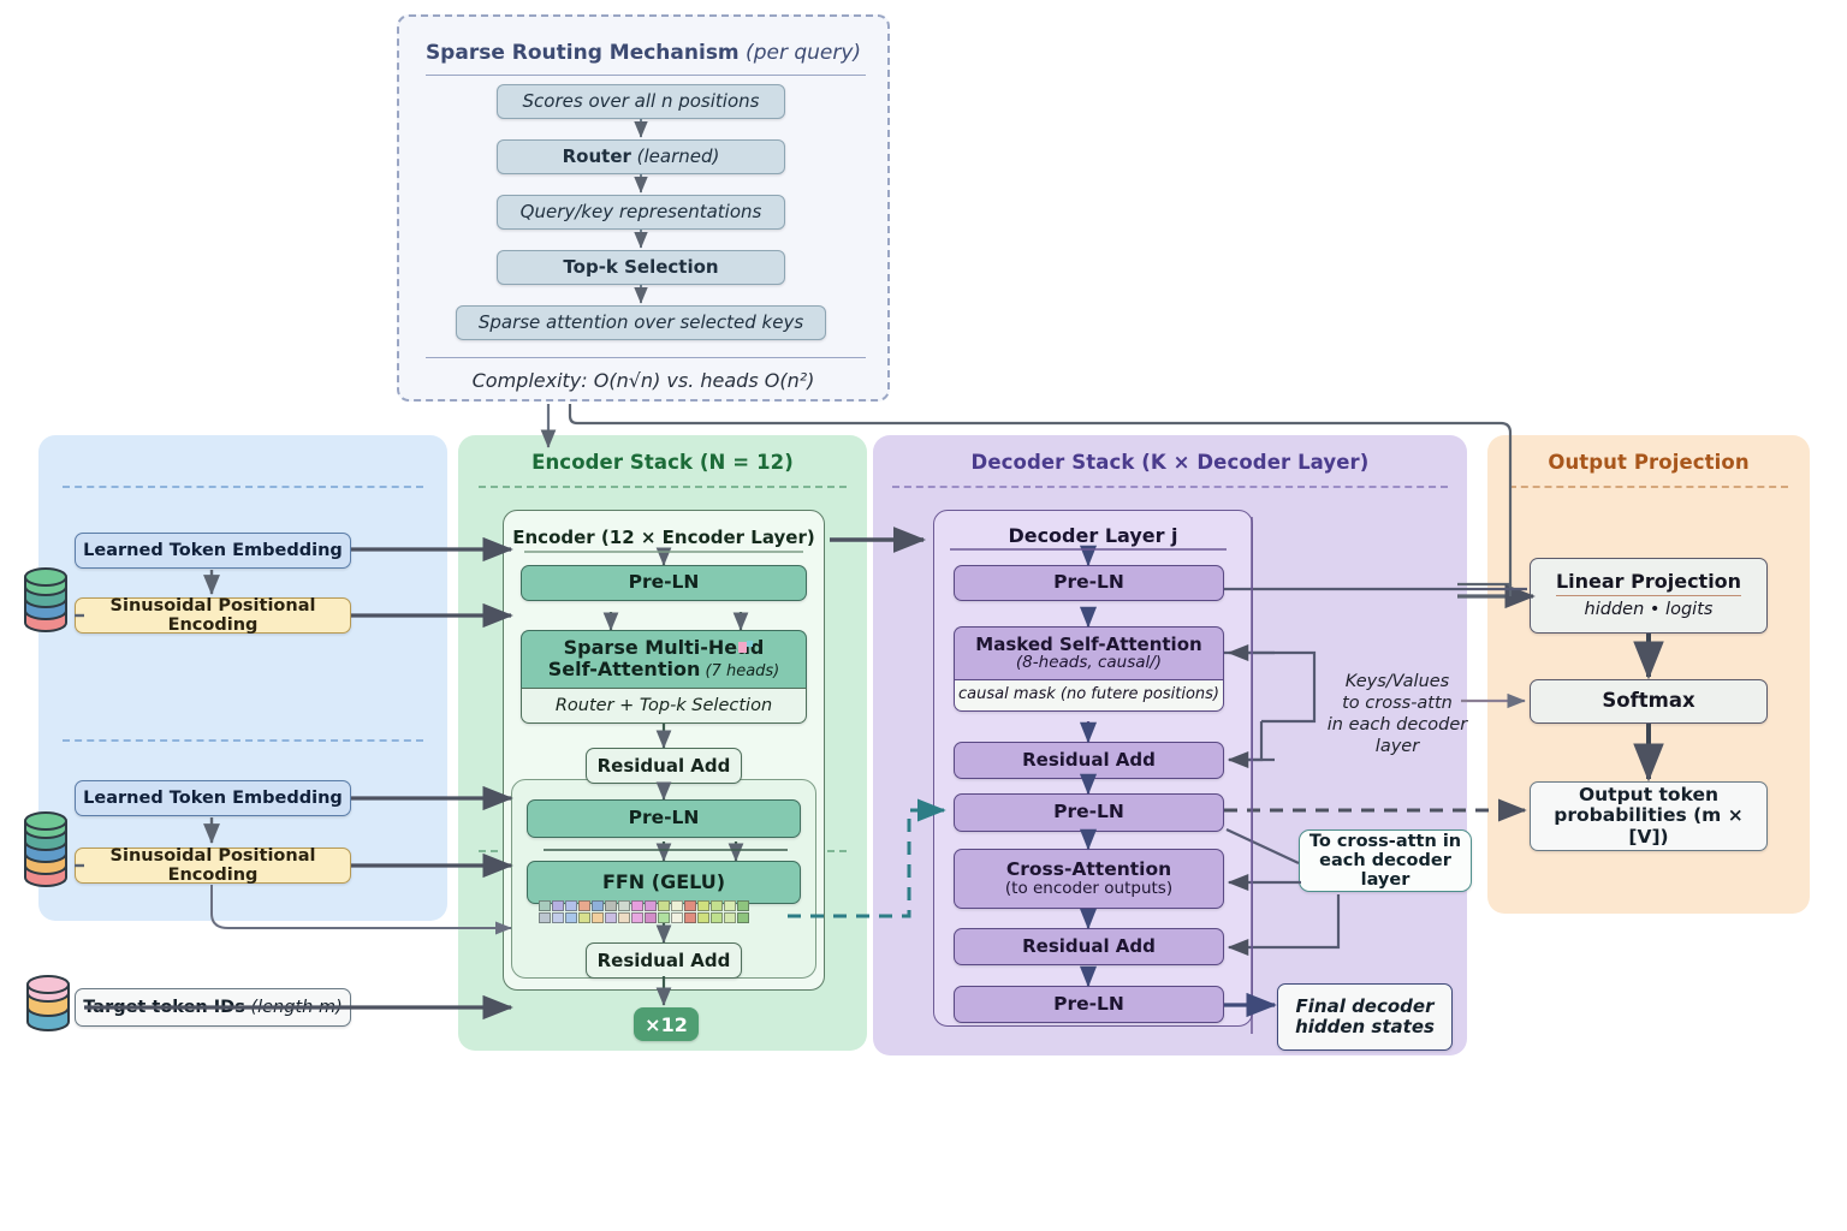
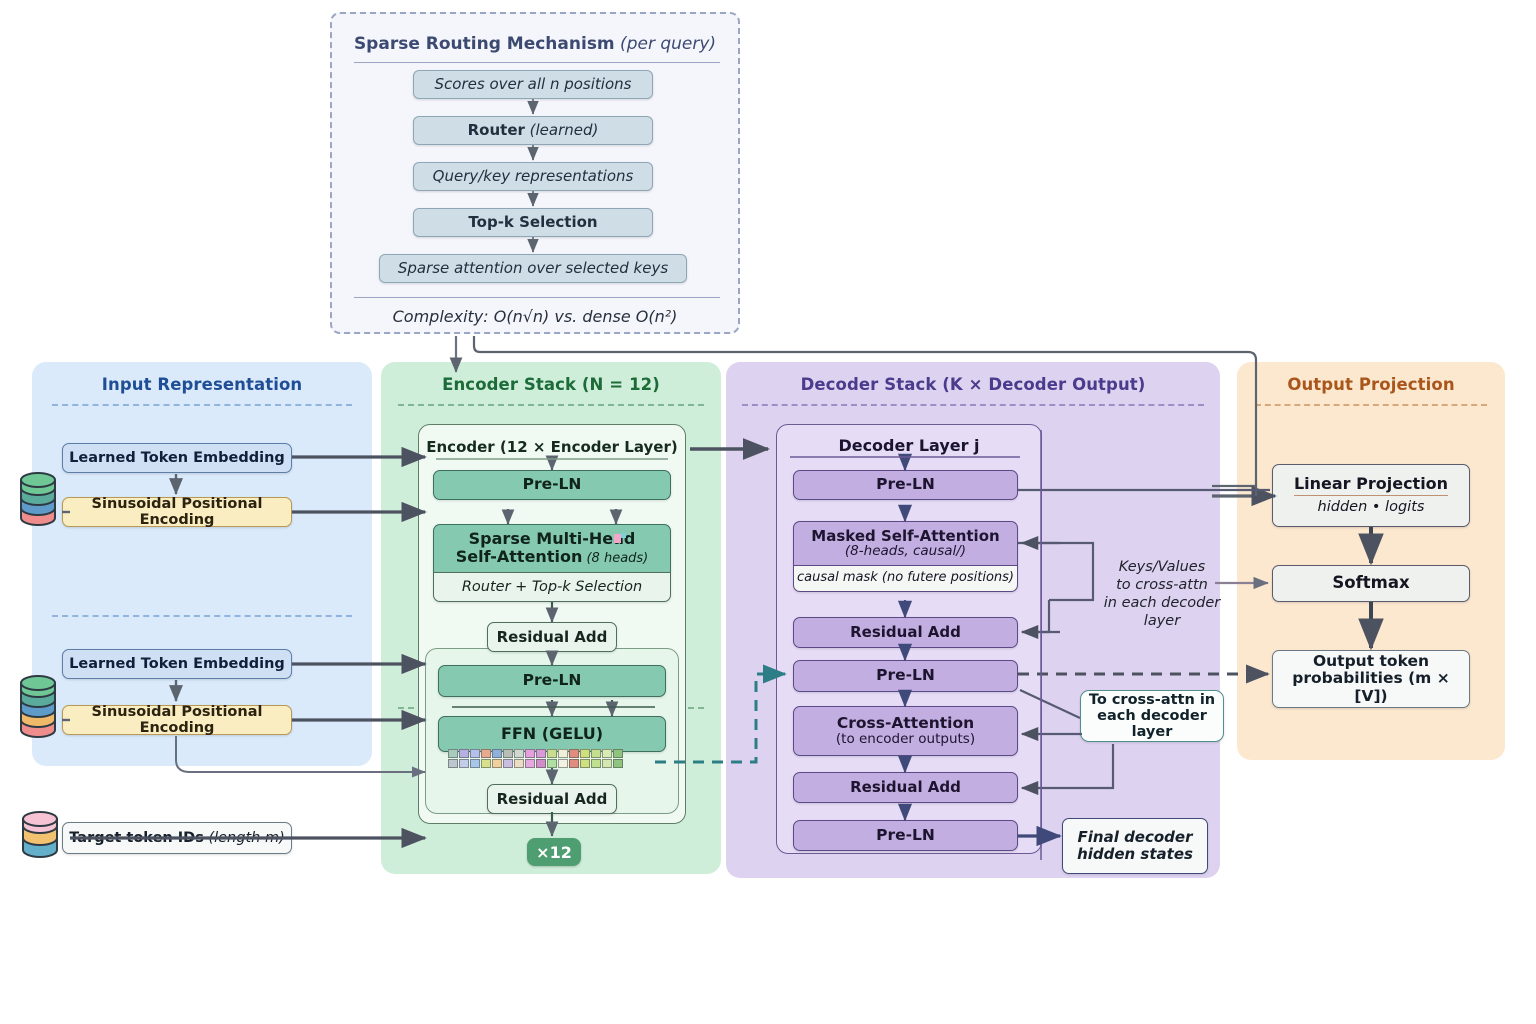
  Sparse Routing Mechanism (per query)
- Complexity: O(n√n) vs. heads O(n²)
+ Complexity: O(n√n) vs. dense O(n²)
  Scores over all n positions
  Router (learned)
  Query/key representations
  Top-k Selection
  Sparse attention over selected keys
+ Input Representation
  Learned Token Embedding
  Sinusoidal Positional Encoding
  Learned Token Embedding
  Sinusoidal Positional Encoding
  Encoder Stack (N = 12)
  Encoder (12 × Encoder Layer)
  Pre-LN
  Sparse Multi-Hed
- Self-Attention (7 heads)
+ Self-Attention (8 heads)
  Router + Top-k Selection
  Residual Add
  Pre-LN
  FFN (GELU)
  Residual Add
  ×12
- Decoder Stack (K × Decoder Layer)
+ Decoder Stack (K × Decoder Output)
  Decoder Layer j
  Pre-LN
  Masked Self-Attention
  (8-heads, causal/)
  causal mask (no futere positions)
  Residual Add
  Pre-LN
  Cross-Attention
  (to encoder outputs)
  Residual Add
  Pre-LN
  Final decoder
  hidden states
  Keys/Values
  to cross-attn
  in each decoder
  layer
  To cross-attn in
  each decoder layer
  Output Projection
  Linear Projection
  hidden • logits
  Softmax
  Output token
  probabilities (m × [V])
